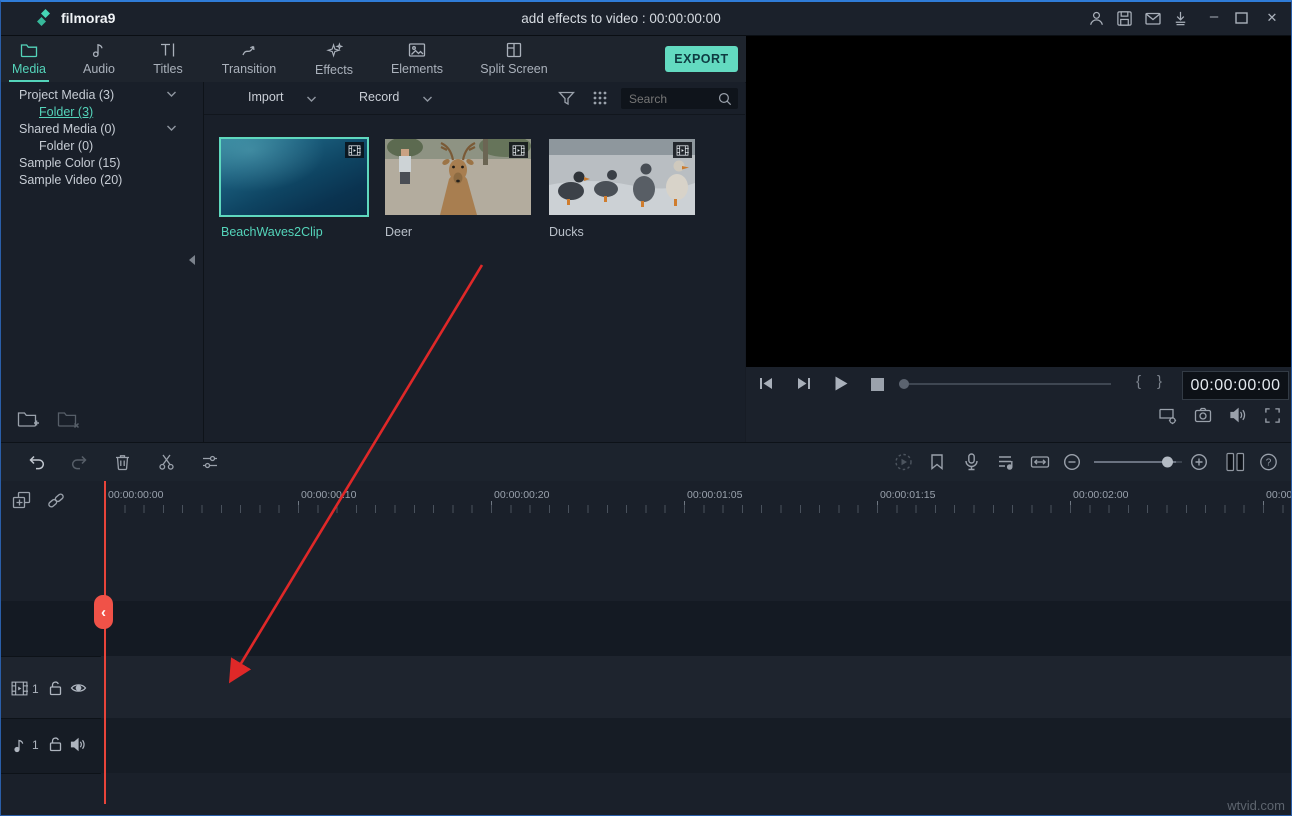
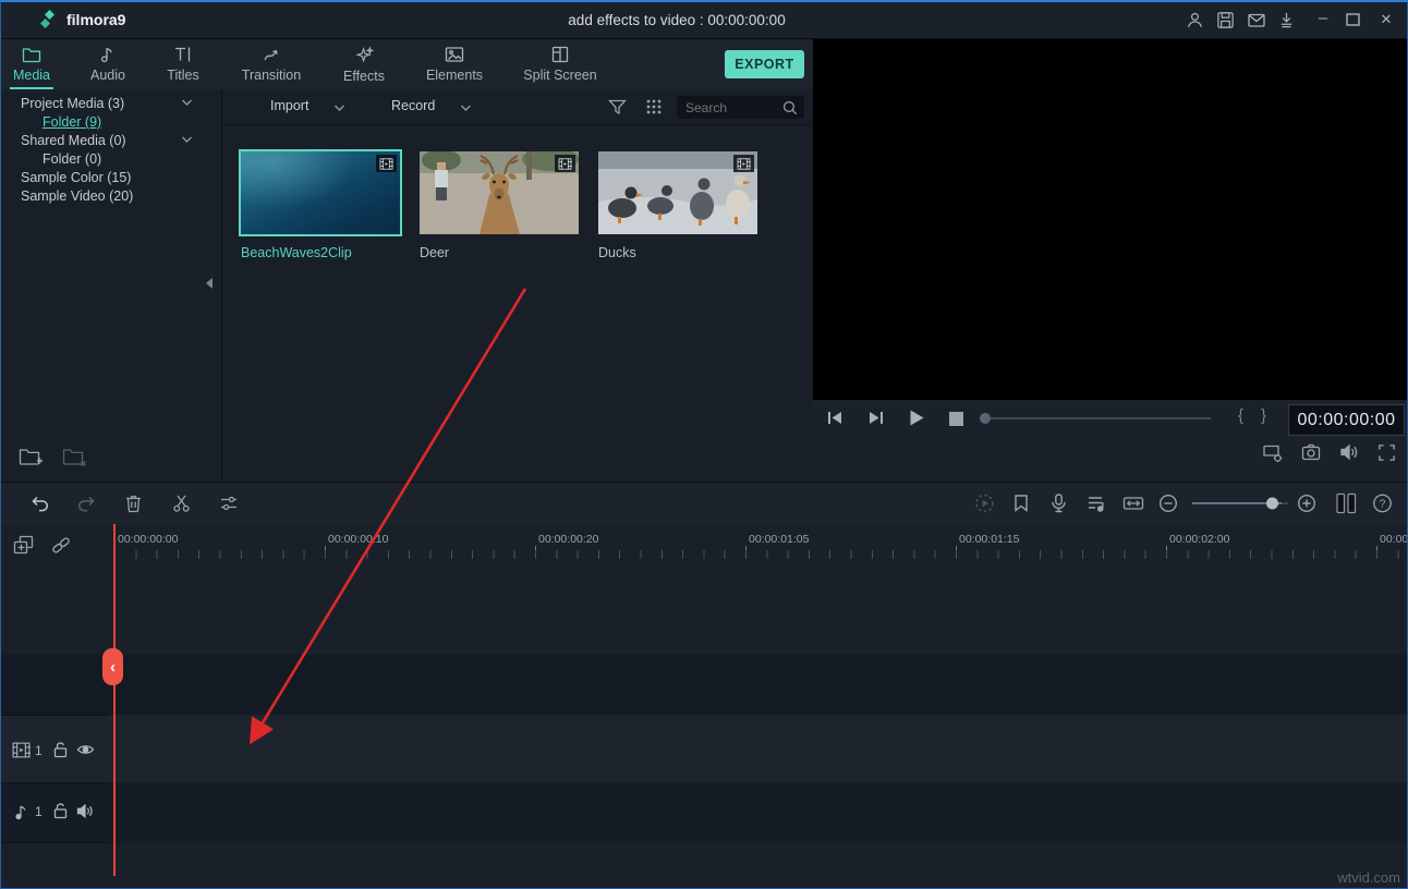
  filmora9
  add effects to video : 00:00:00:00
  –
  ✕
  Media
  Audio
  Titles
  Transition
  Effects
  Elements
  Split Screen
  EXPORT
  Project Media (3)
- Folder (3)
+ Folder (9)
  Shared Media (0)
  Folder (0)
  Sample Color (15)
  Sample Video (20)
  Import
  Record
  Search
  BeachWaves2Clip
  Deer
  Ducks
  {
  }
  00:00:00:00
  ?
  00:00:00:00
  00:00:0010
  00:00:00:20
  00:00:01:05
  00:00:01:15
  00:00:02:00
  00:00
  1
  1
  ‹
  wtvid.com
